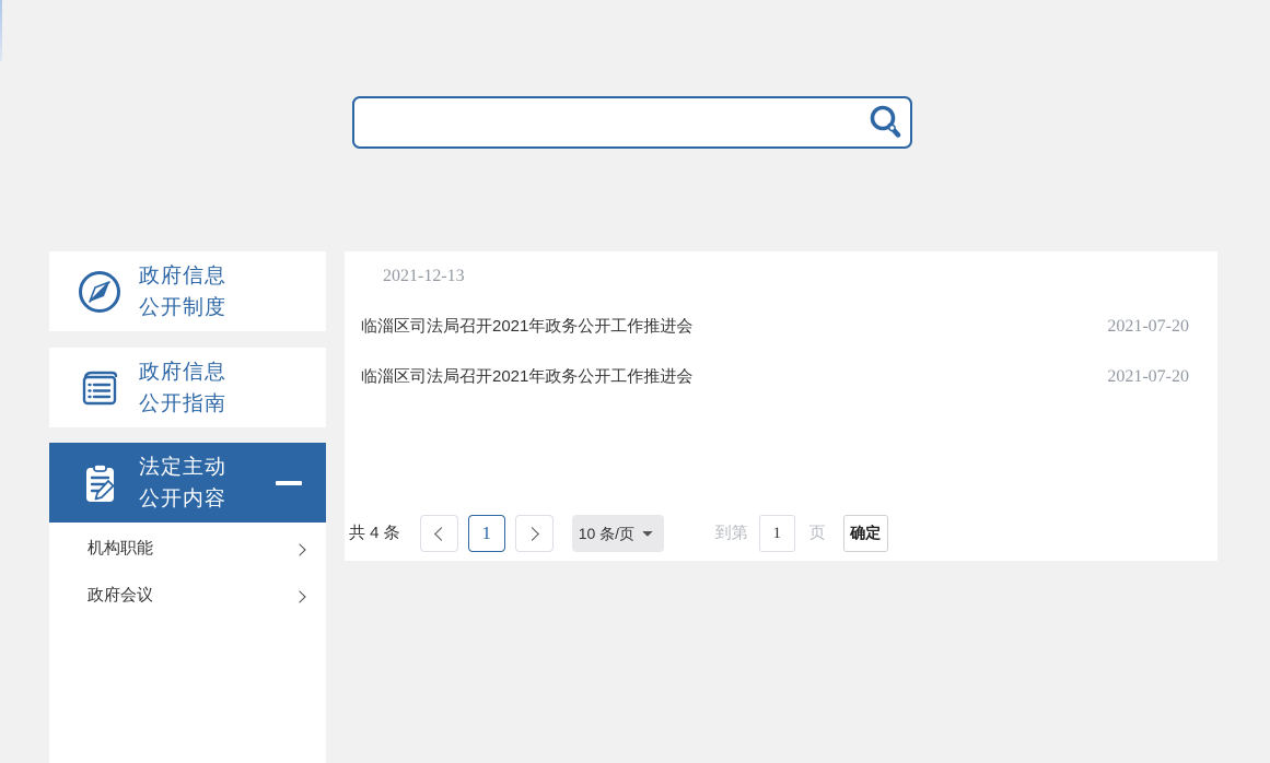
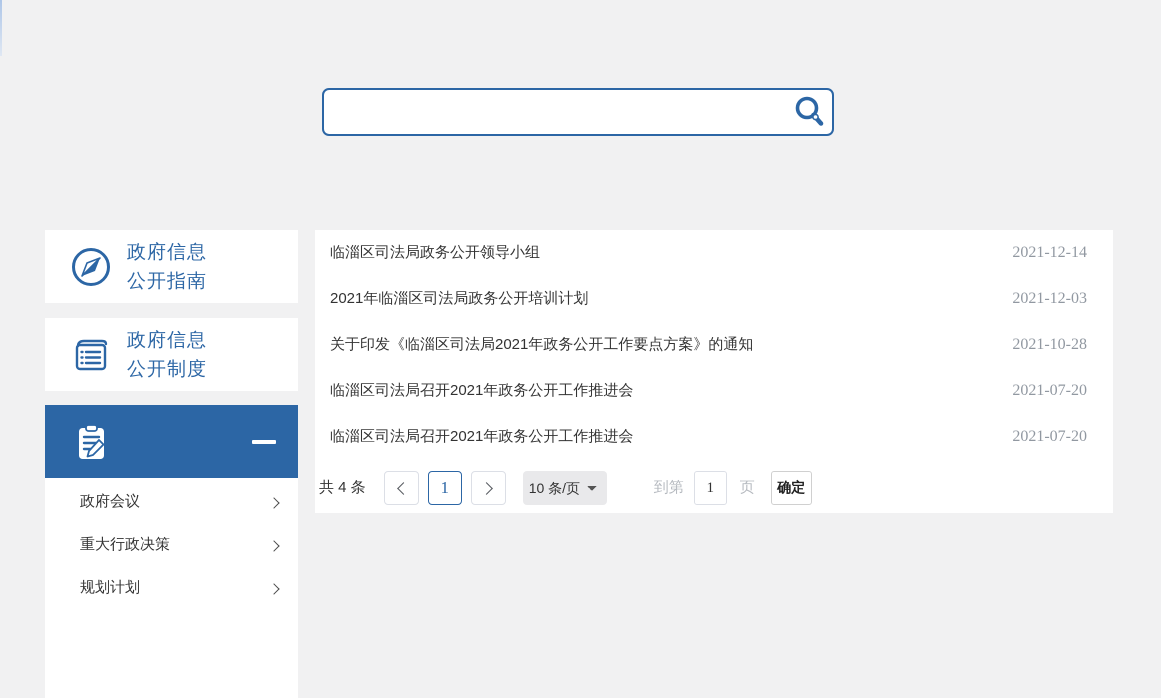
  政府信息
- 公开制度
+ 公开指南
  政府信息
- 公开指南
+ 公开制度
- 法定主动
- 公开内容
- 机构职能
  政府会议
+ 重大行政决策
+ 规划计划
+ 临淄区司法局政务公开领导小组
+ 2021-12-14
+ 2021年临淄区司法局政务公开培训计划
- 2021-12-13
+ 2021-12-03
+ 关于印发《临淄区司法局2021年政务公开工作要点方案》的通知
+ 2021-10-28
  临淄区司法局召开2021年政务公开工作推进会
  2021-07-20
  临淄区司法局召开2021年政务公开工作推进会
  2021-07-20
  共 4 条
  1
  10 条/页
  到第
  1
  页
  确定
